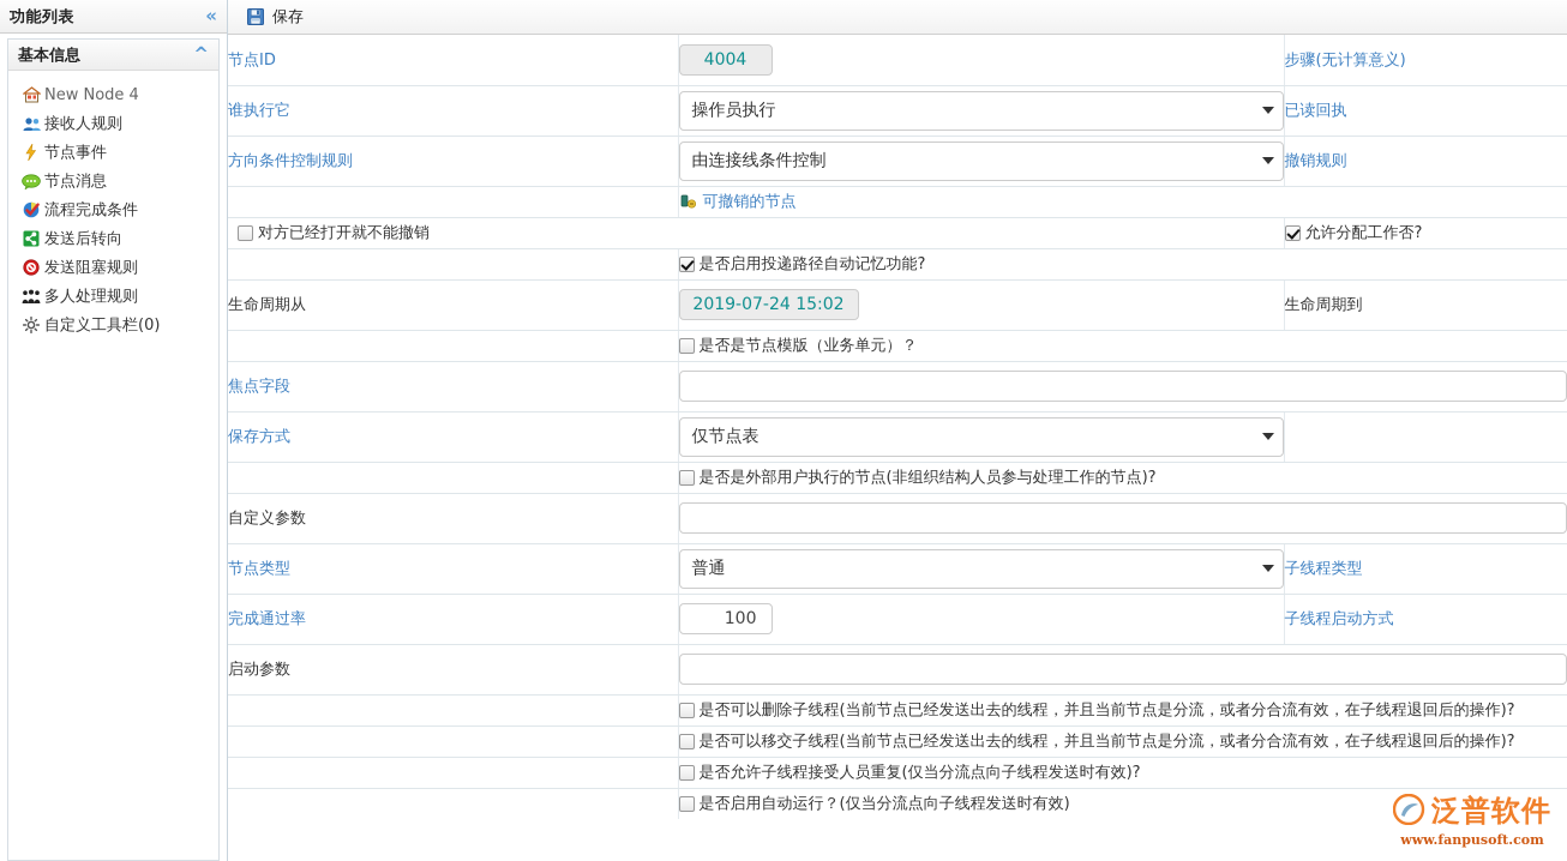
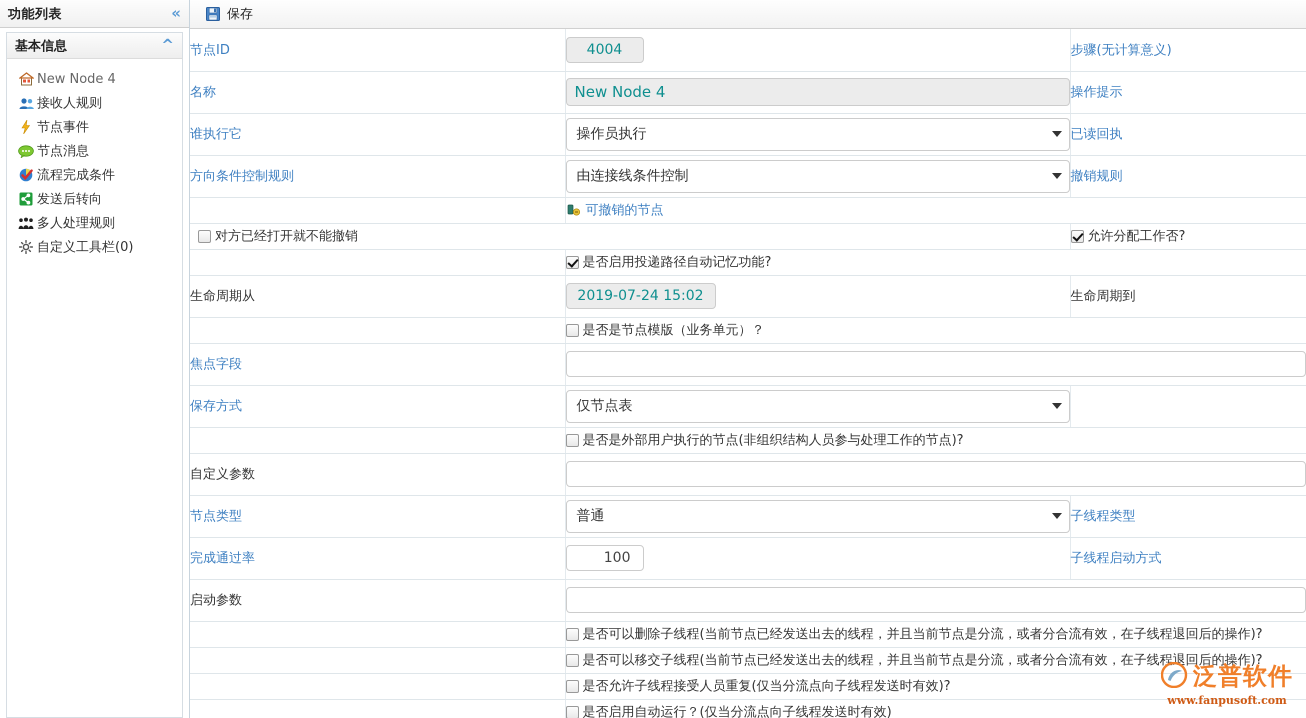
  功能列表
  «
  基本信息
  ^
  New Node 4
  接收人规则
  节点事件
  节点消息
  流程完成条件
  发送后转向
- 发送阻塞规则
  多人处理规则
  自定义工具栏(0)
  保存
  节点ID	4004	步骤(无计算意义)
+ 名称	New Node 4	操作提示
  谁执行它	操作员执行	已读回执
  方向条件控制规则	由连接线条件控制	撤销规则
  	可撤销的节点
  对方已经打开就不能撤销	允许分配工作否?
  	是否启用投递路径自动记忆功能?
  生命周期从	2019-07-24 15:02	生命周期到
  	是否是节点模版（业务单元）？
  焦点字段
  保存方式	仅节点表
  	是否是外部用户执行的节点(非组织结构人员参与处理工作的节点)?
  自定义参数
  节点类型	普通	子线程类型
  完成通过率	100	子线程启动方式
  启动参数
  	是否可以删除子线程(当前节点已经发送出去的线程，并且当前节点是分流，或者分合流有效，在子线程退回后的操作)?
  	是否可以移交子线程(当前节点已经发送出去的线程，并且当前节点是分流，或者分合流有效，在子线程退回后的操作)?
  	是否允许子线程接受人员重复(仅当分流点向子线程发送时有效)?
  	是否启用自动运行？(仅当分流点向子线程发送时有效)
  泛普软件
  www.fanpusoft.com
